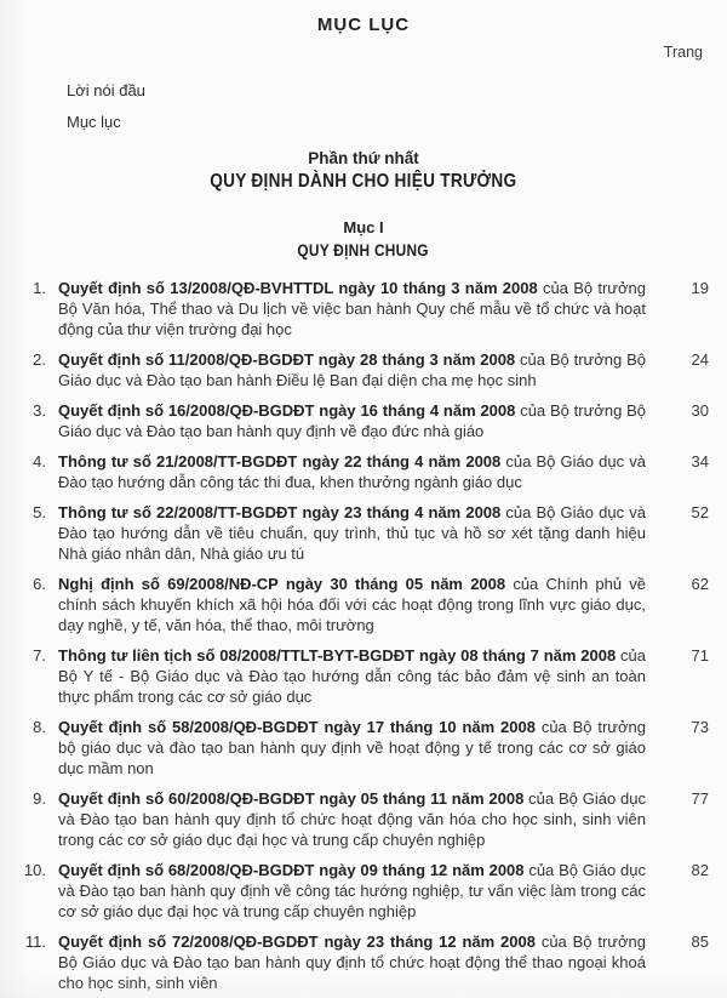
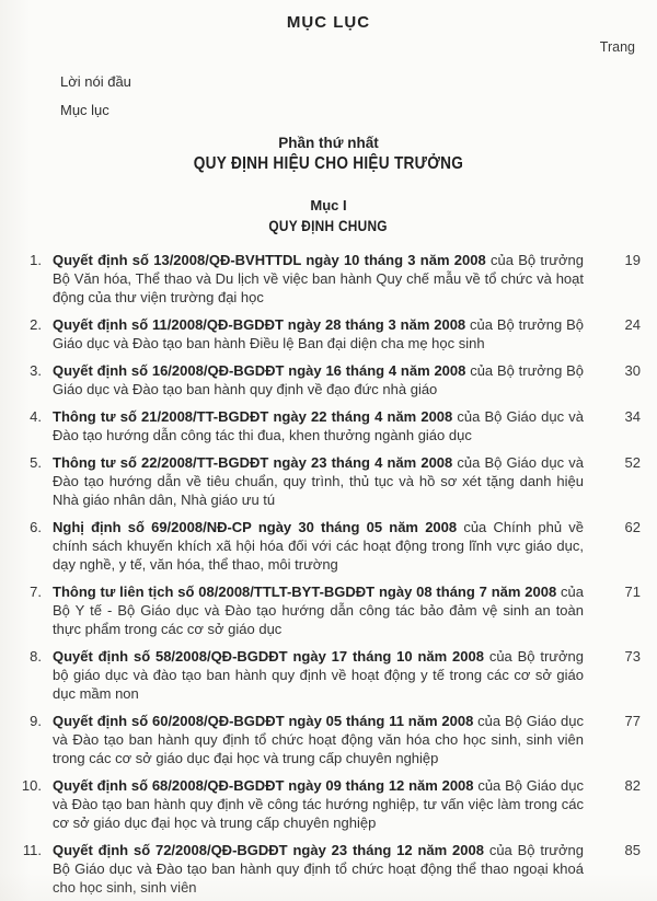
- QUY ĐỊNH DÀNH CHO HIỆU TRƯỞNG
+ QUY ĐỊNH HIỆU CHO HIỆU TRƯỞNG
  QUY ĐỊNH CHUNG
